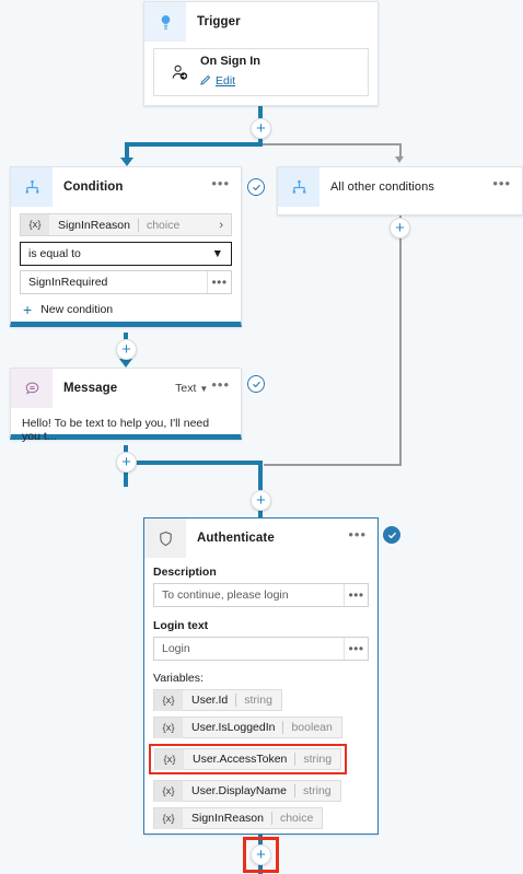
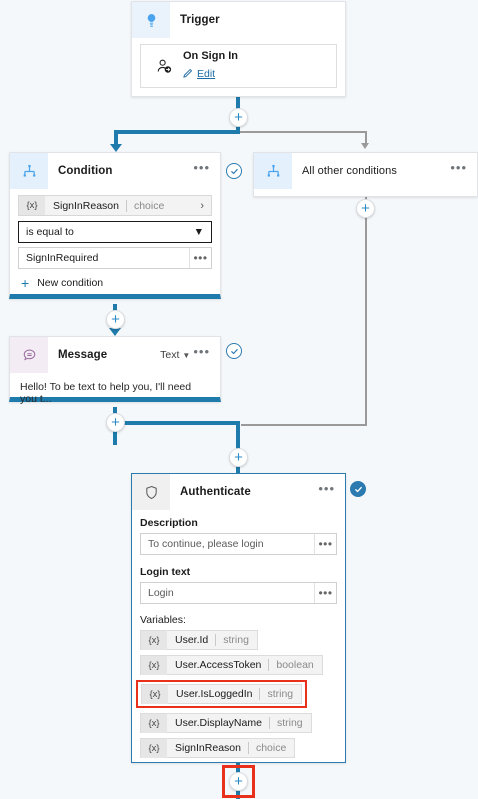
  +
  +
  +
  +
  +
  +
  Trigger
  On Sign In
  Edit
  Condition
  •••
  {x}
  SignInReason
  choice
  ›
  is equal to
  ▼
  SignInRequired
  •••
  +
  New condition
  All other conditions
  •••
  Message
  Text
  ▼
  •••
  Hello! To be text to help you, I'll need you t...
  Authenticate
  •••
  Description
  To continue, please login
  •••
  Login text
  Login
  •••
  Variables:
  {x}
  User.Id
  string
  {x}
- User.IsLoggedIn
+ User.AccessToken
  boolean
  {x}
- User.AccessToken
+ User.IsLoggedIn
  string
  {x}
  User.DisplayName
  string
  {x}
  SignInReason
  choice
